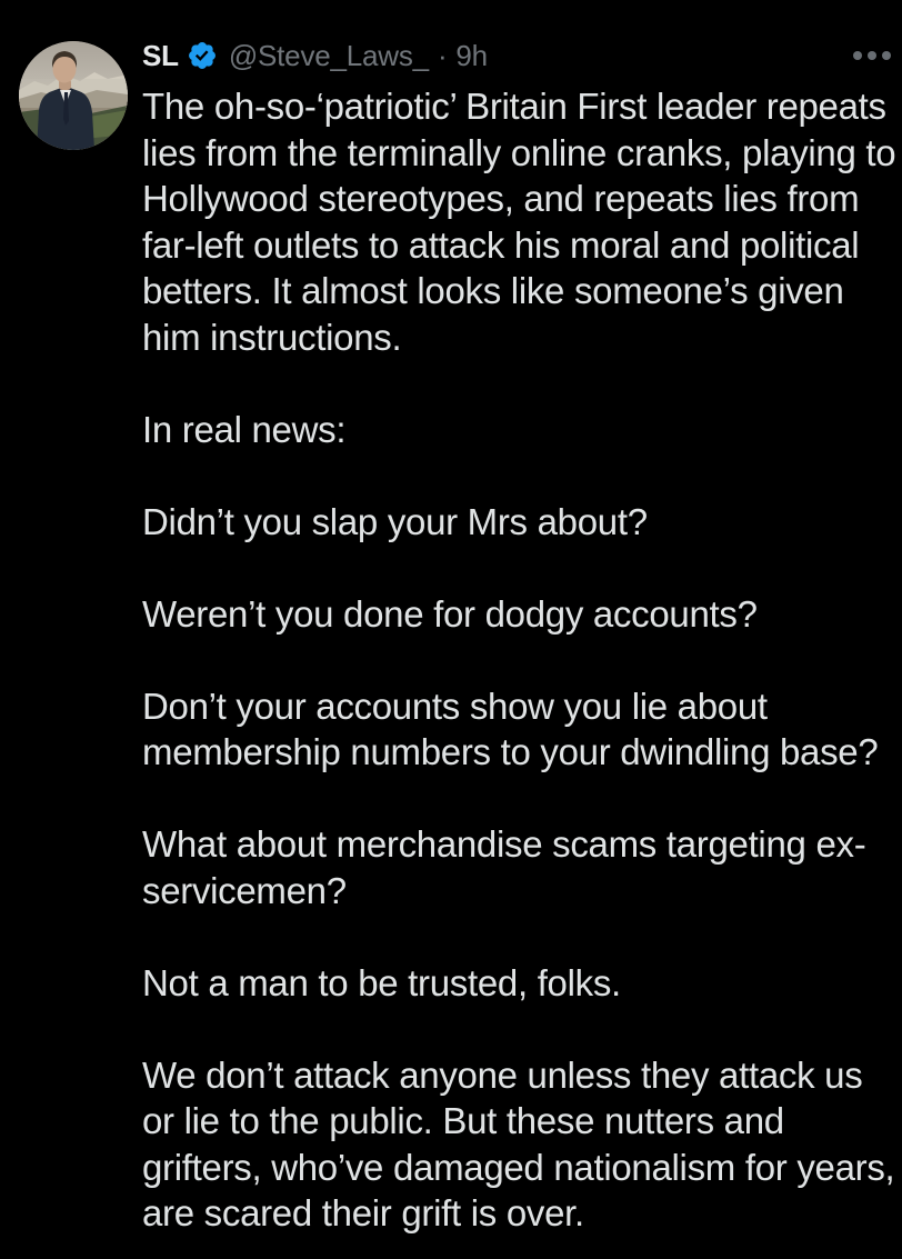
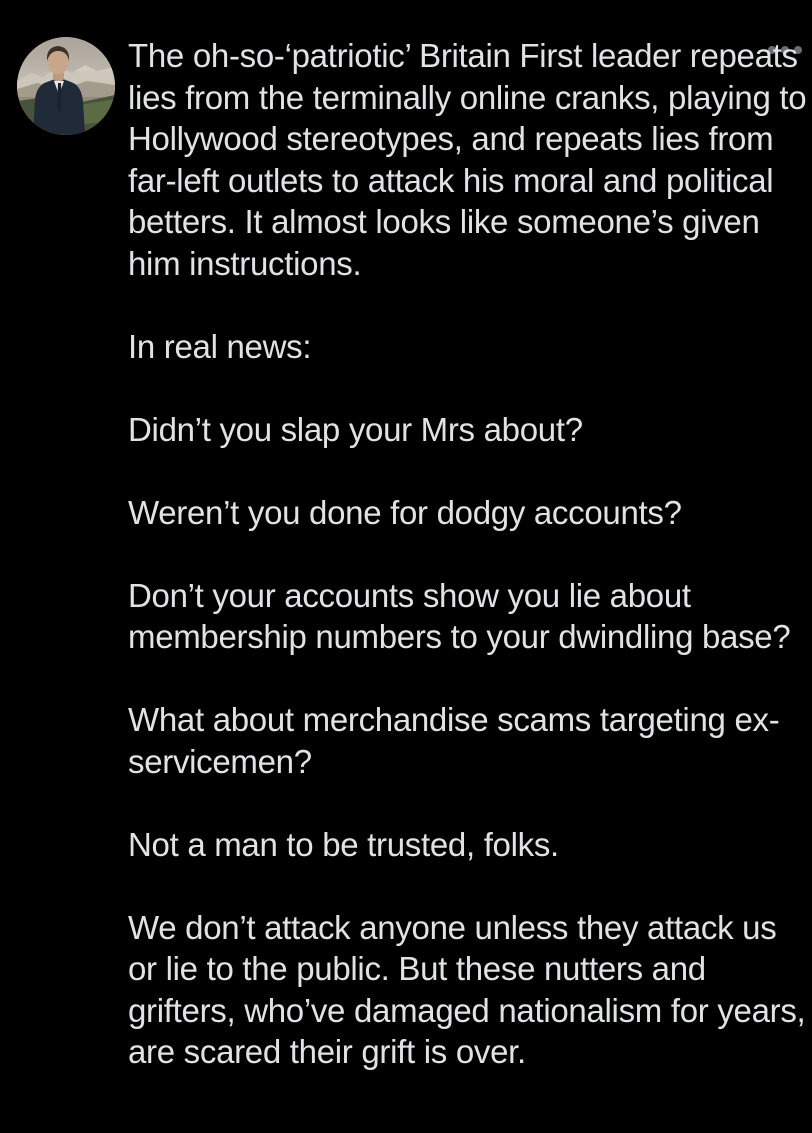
- SL
- @Steve_Laws_
- ·
- 9h
  The oh-so-‘patriotic’ Britain First leader repeats lies from the terminally online cranks, playing to Hollywood stereotypes, and repeats lies from far-left outlets to attack his moral and political betters. It almost looks like someone’s given him instructions.
  In real news:
  Didn’t you slap your Mrs about?
  Weren’t you done for dodgy accounts?
  Don’t your accounts show you lie about membership numbers to your dwindling base?
  What about merchandise scams targeting ex-servicemen?
  Not a man to be trusted, folks.
  We don’t attack anyone unless they attack us or lie to the public. But these nutters and grifters, who’ve damaged nationalism for years, are scared their grift is over.
